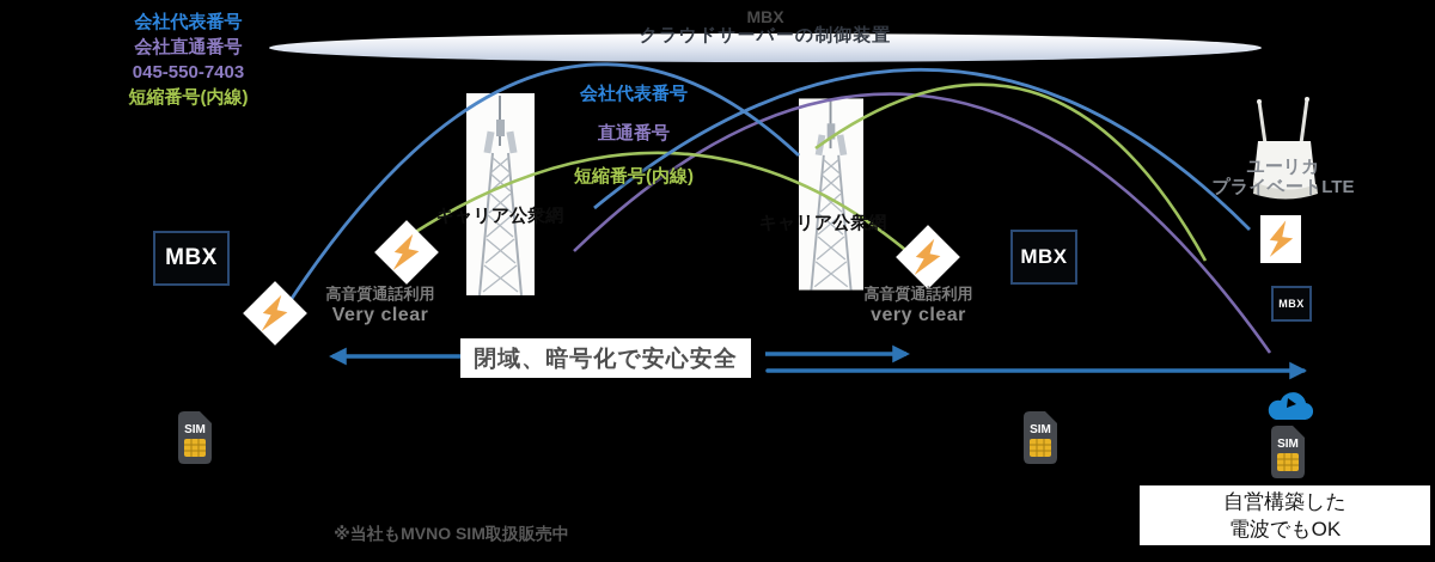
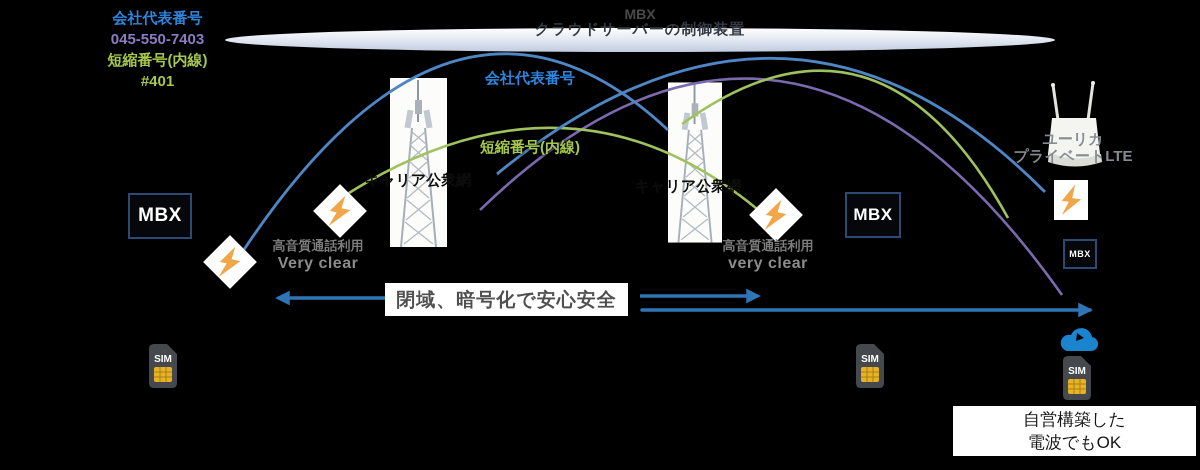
  MBX
  クラウドサーバーの制御装置
  会社代表番号
- 会社直通番号
  045-550-7403
  短縮番号(内線)
+ #401
  キャリア公衆網
  キャリア公衆網
  会社代表番号
- 直通番号
  短縮番号(内線)
  MBX
  MBX
  MBX
  高音質通話利用
  Very clear
  高音質通話利用
  very clear
  閉域、暗号化で安心安全
  ユーリカ
  プライベートLTE
  SIM
  SIM
  SIM
  自営構築した
  電波でもOK
- ※当社もMVNO SIM取扱販売中
